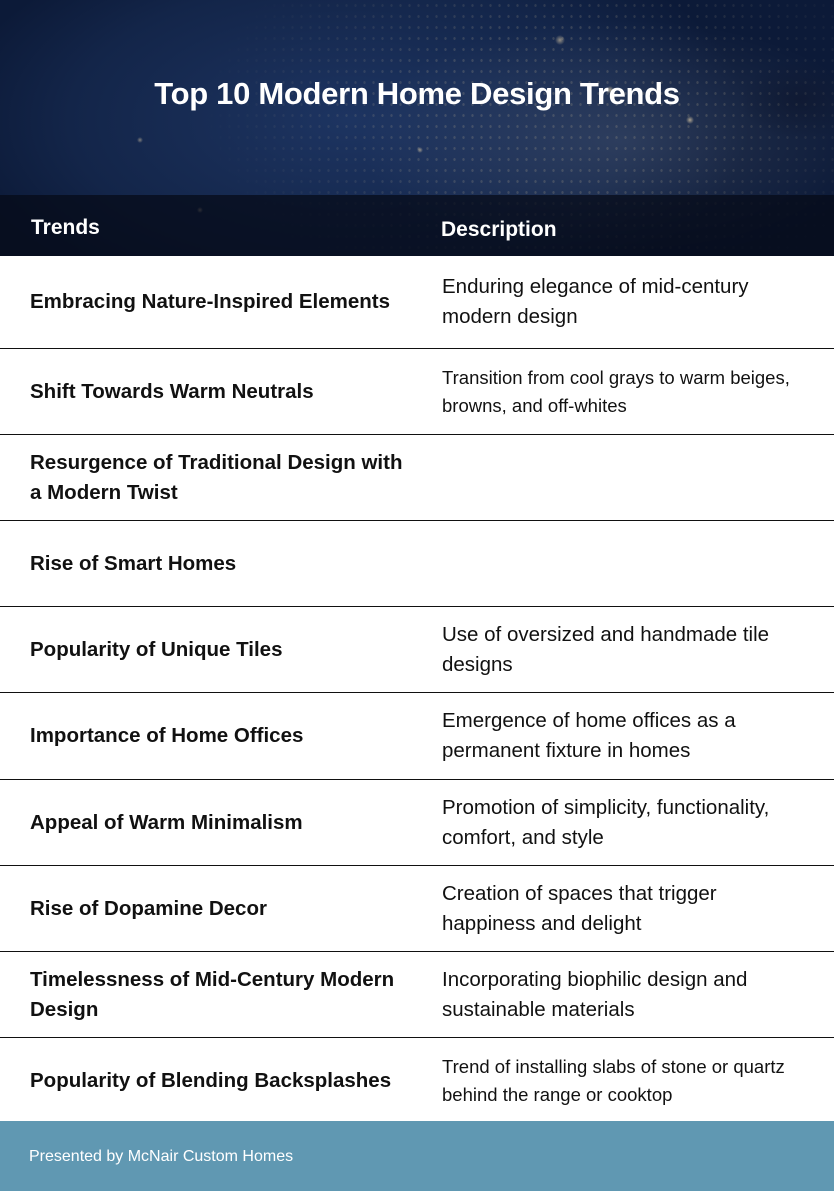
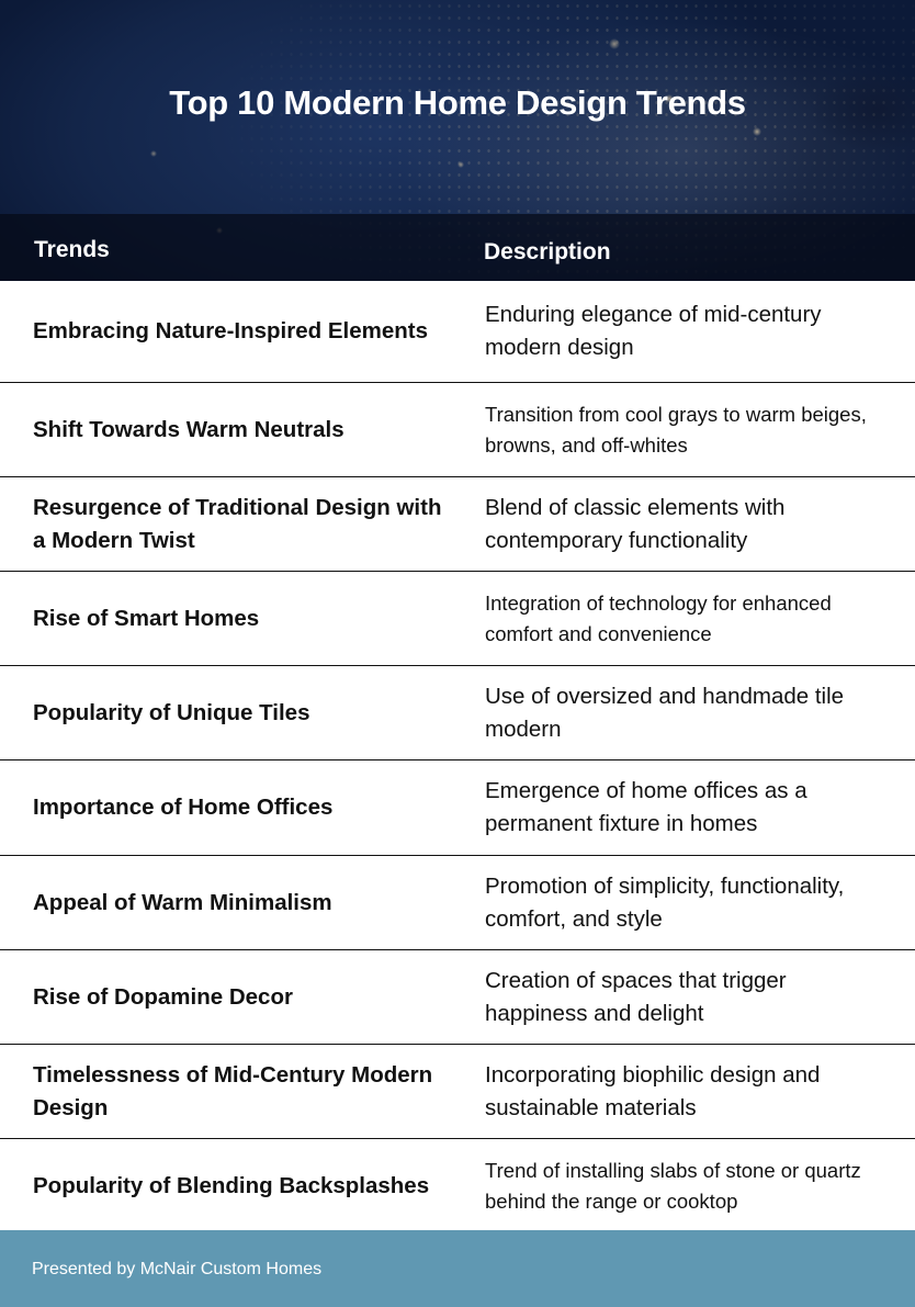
  Top 10 Modern Home Design Trends
  Trends
  Description
  Embracing Nature-Inspired Elements
  Enduring elegance of mid-century modern design
  Shift Towards Warm Neutrals
  Transition from cool grays to warm beiges, browns, and off-whites
  Resurgence of Traditional Design with a Modern Twist
+ Blend of classic elements with contemporary functionality
  Rise of Smart Homes
+ Integration of technology for enhanced comfort and convenience
  Popularity of Unique Tiles
- Use of oversized and handmade tile designs
+ Use of oversized and handmade tile modern
  Importance of Home Offices
  Emergence of home offices as a permanent fixture in homes
  Appeal of Warm Minimalism
  Promotion of simplicity, functionality, comfort, and style
  Rise of Dopamine Decor
  Creation of spaces that trigger happiness and delight
  Timelessness of Mid-Century Modern Design
  Incorporating biophilic design and sustainable materials
  Popularity of Blending Backsplashes
  Trend of installing slabs of stone or quartz behind the range or cooktop
  Presented by McNair Custom Homes
